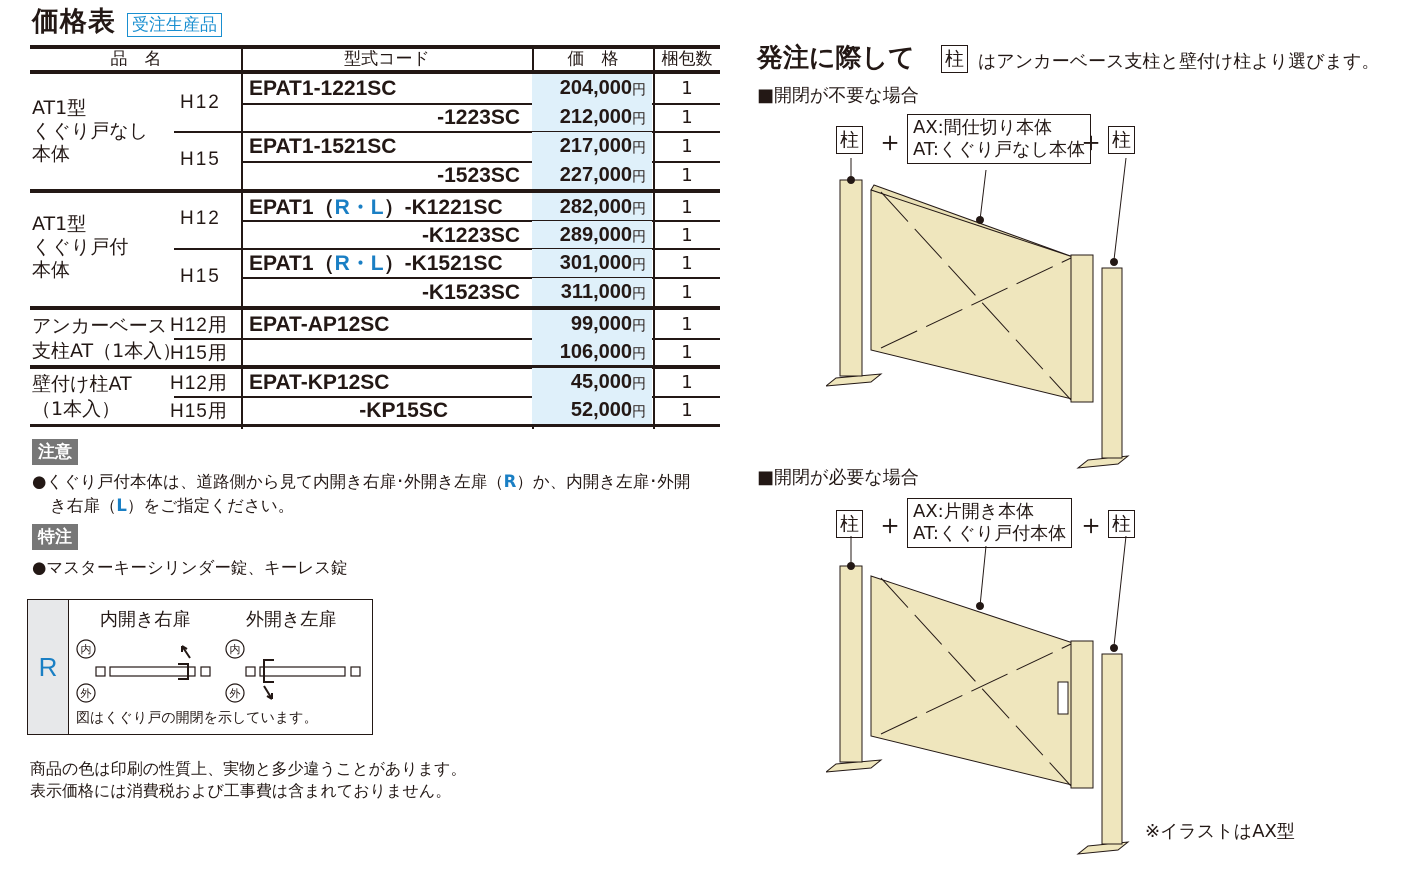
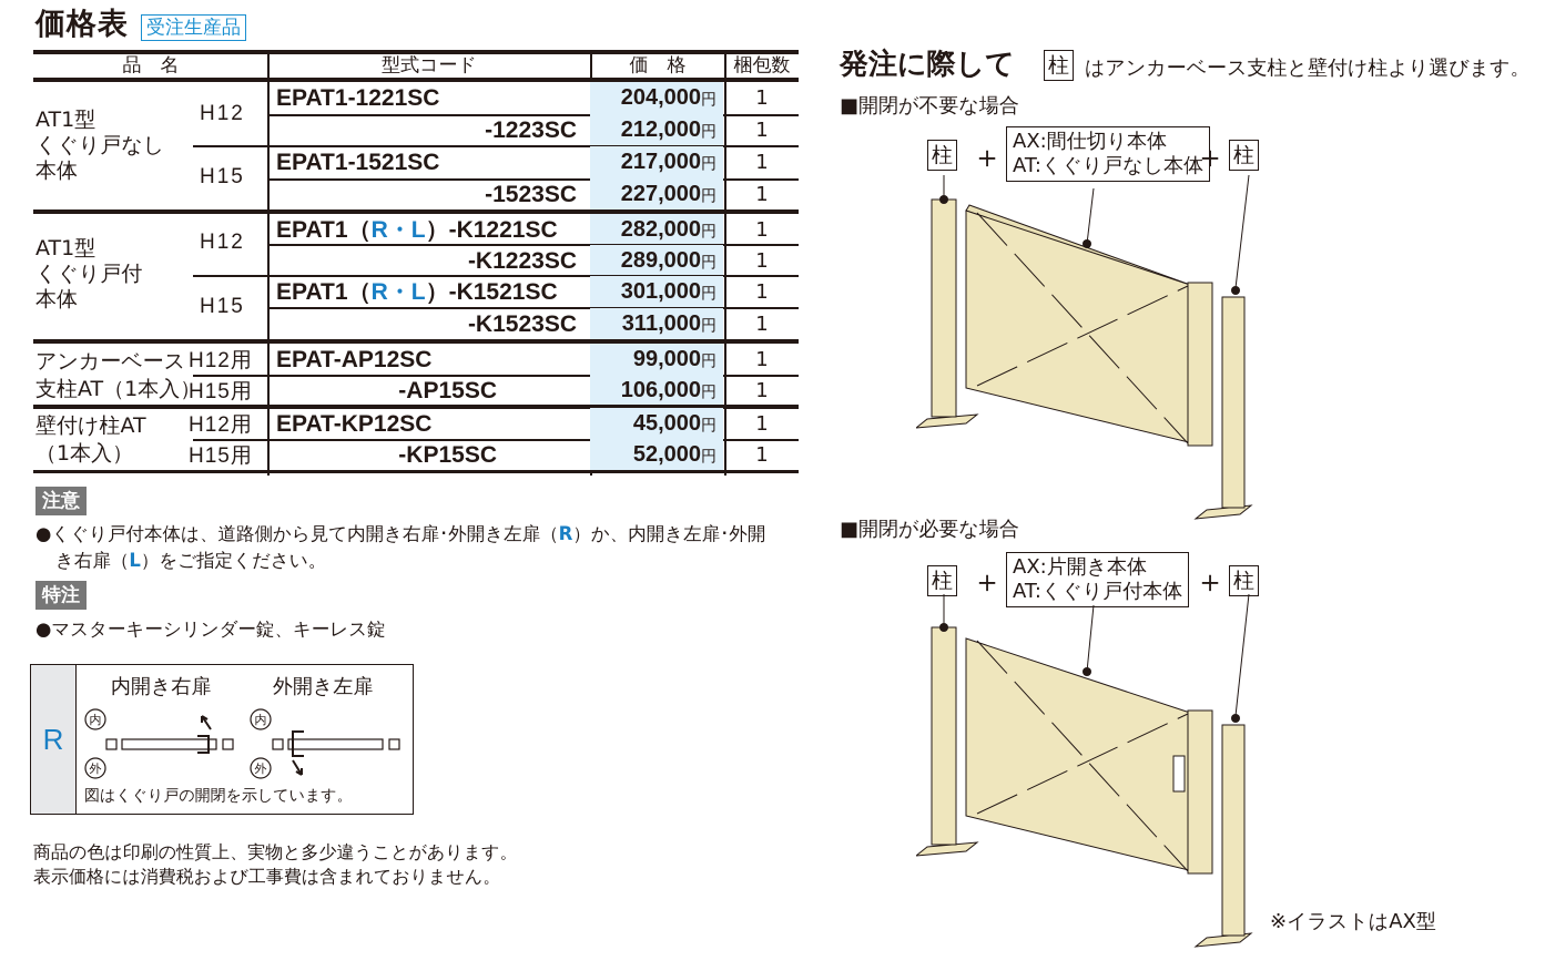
  価格表
  受注生産品
  品 名
  型式コード
  価 格
  梱包数
  AT1型
  くぐり戸なし
  本体
  H12
  H15
  EPAT1-1221SC
  204,000円
  1
  -1223SC
  212,000円
  1
  EPAT1-1521SC
  217,000円
  1
  -1523SC
  227,000円
  1
  AT1型
  くぐり戸付
  本体
  H12
  H15
  EPAT1（R・L）-K1221SC
  282,000円
  1
  -K1223SC
  289,000円
  1
  EPAT1（R・L）-K1521SC
  301,000円
  1
  -K1523SC
  311,000円
  1
  アンカーベース
  支柱AT（1本入）
  H12用
  H15用
  EPAT-AP12SC
  99,000円
  1
+ -AP15SC
  106,000円
  1
  壁付け柱AT
  （1本入）
  H12用
  H15用
  EPAT-KP12SC
  45,000円
  1
  -KP15SC
  52,000円
  1
  注意
  ●くぐり戸付本体は、道路側から見て内開き右扉･外開き左扉（R）か、内開き左扉･外開
  き右扉（L）をご指定ください。
  特注
  ●マスターキーシリンダー錠、キーレス錠
  R
  内開き右扉
  外開き左扉
  内
  外
  内
  外
  図はくぐり戸の開閉を示しています。
  商品の色は印刷の性質上、実物と多少違うことがあります。
  表示価格には消費税および工事費は含まれておりません。
  発注に際して
  柱
  はアンカーベース支柱と壁付け柱より選びます。
  ■開閉が不要な場合
  柱
  ＋
  AX:間仕切り本体
  AT:くぐり戸なし本体
  ＋
  柱
  ■開閉が必要な場合
  柱
  ＋
  AX:片開き本体
  AT:くぐり戸付本体
  ＋
  柱
  ※イラストはAX型
